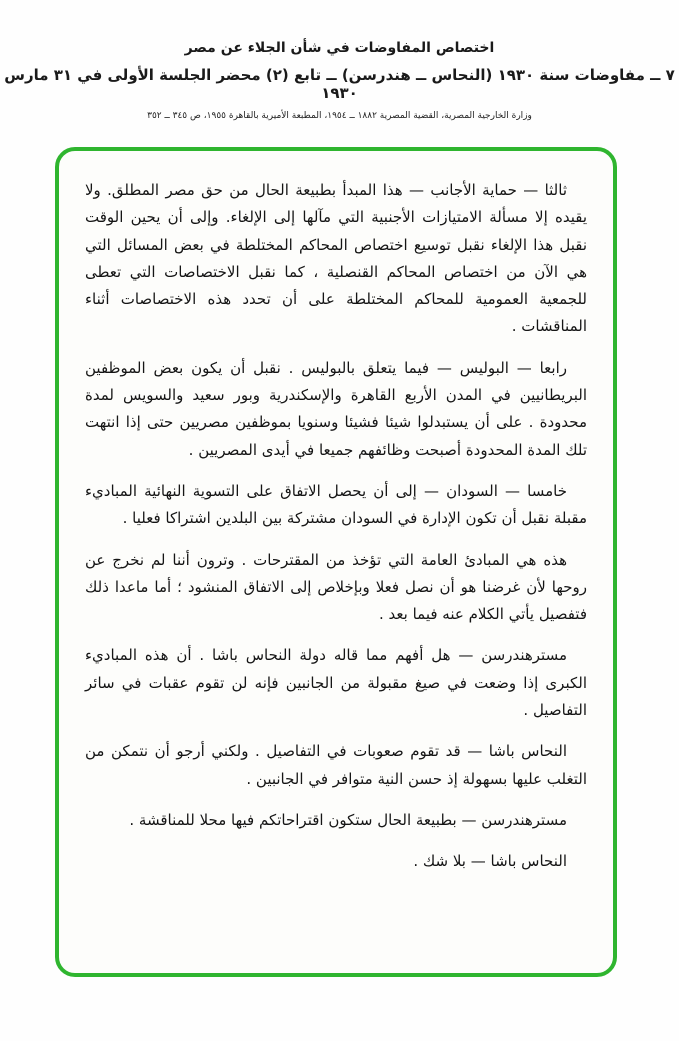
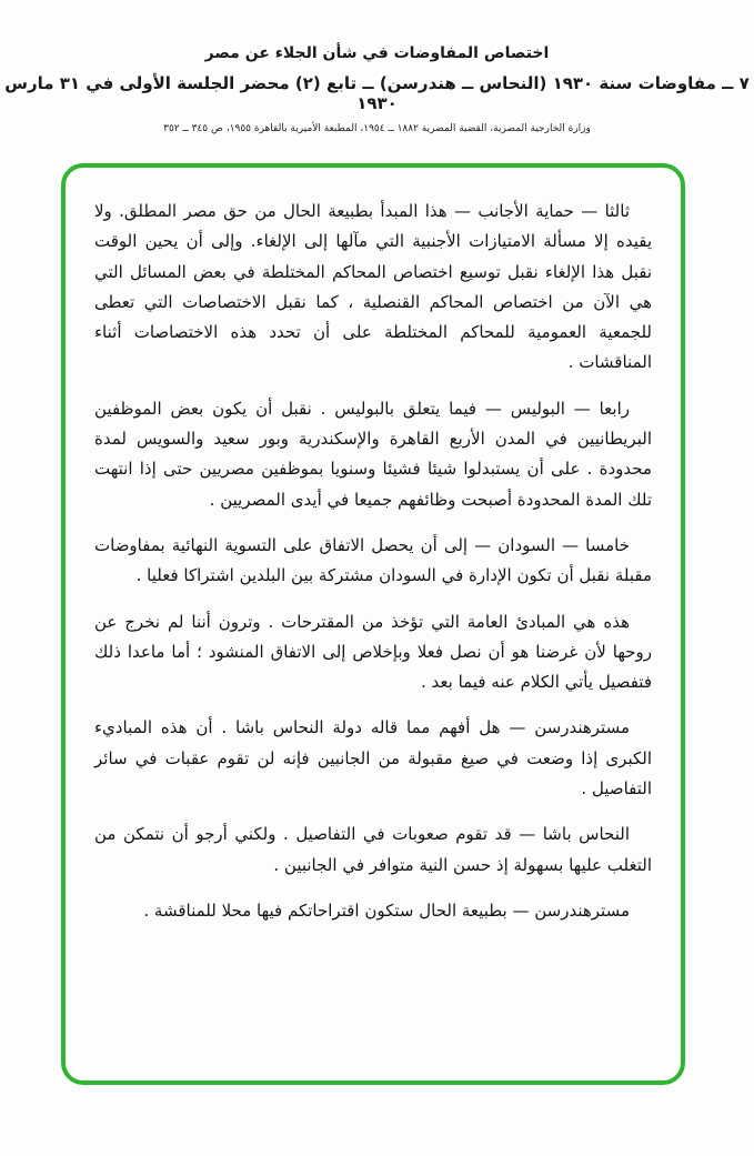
  اختصاص المفاوضات في شأن الجلاء عن مصر
  ٧ ــ مفاوضات سنة ١٩٣٠ (النحاس ــ هندرسن) ــ تابع (٢) محضر الجلسة الأولى في ٣١ مارس ١٩٣٠
  وزارة الخارجية المصرية، القضية المصرية ١٨٨٢ ــ ١٩٥٤، المطبعة الأميرية بالقاهرة ١٩٥٥، ص ٣٤٥ ــ ٣٥٢
  ثالثا — حماية الأجانب — هذا المبدأ بطبيعة الحال من حق مصر المطلق. ولا يقيده إلا مسألة الامتيازات الأجنبية التي مآلها إلى الإلغاء. وإلى أن يحين الوقت نقبل هذا الإلغاء نقبل توسيع اختصاص المحاكم المختلطة في بعض المسائل التي هي الآن من اختصاص المحاكم القنصلية ، كما نقبل الاختصاصات التي تعطى للجمعية العمومية للمحاكم المختلطة على أن تحدد هذه الاختصاصات أثناء المناقشات .
  رابعا — البوليس — فيما يتعلق بالبوليس . نقبل أن يكون بعض الموظفين البريطانيين في المدن الأربع القاهرة والإسكندرية وبور سعيد والسويس لمدة محدودة . على أن يستبدلوا شيئا فشيئا وسنويا بموظفين مصريين حتى إذا انتهت تلك المدة المحدودة أصبحت وظائفهم جميعا في أيدى المصريين .
- خامسا — السودان — إلى أن يحصل الاتفاق على التسوية النهائية المباديء مقبلة نقبل أن تكون الإدارة في السودان مشتركة بين البلدين اشتراكا فعليا .
+ خامسا — السودان — إلى أن يحصل الاتفاق على التسوية النهائية بمفاوضات مقبلة نقبل أن تكون الإدارة في السودان مشتركة بين البلدين اشتراكا فعليا .
  هذه هي المبادئ العامة التي تؤخذ من المقترحات . وترون أننا لم نخرج عن روحها لأن غرضنا هو أن نصل فعلا وبإخلاص إلى الاتفاق المنشود ؛ أما ماعدا ذلك فتفصيل يأتي الكلام عنه فيما بعد .
  مسترهندرسن — هل أفهم مما قاله دولة النحاس باشا . أن هذه المباديء الكبرى إذا وضعت في صيغ مقبولة من الجانبين فإنه لن تقوم عقبات في سائر التفاصيل .
  النحاس باشا — قد تقوم صعوبات في التفاصيل . ولكني أرجو أن نتمكن من التغلب عليها بسهولة إذ حسن النية متوافر في الجانبين .
  مسترهندرسن — بطبيعة الحال ستكون اقتراحاتكم فيها محلا للمناقشة .
- النحاس باشا — بلا شك .
